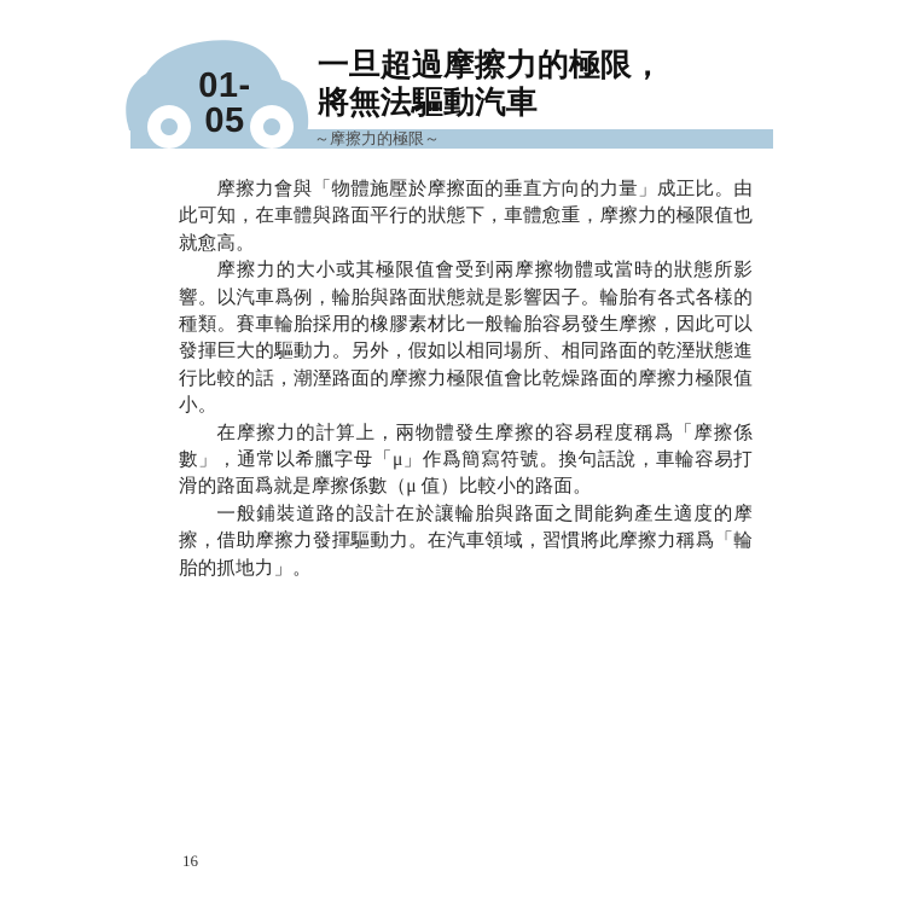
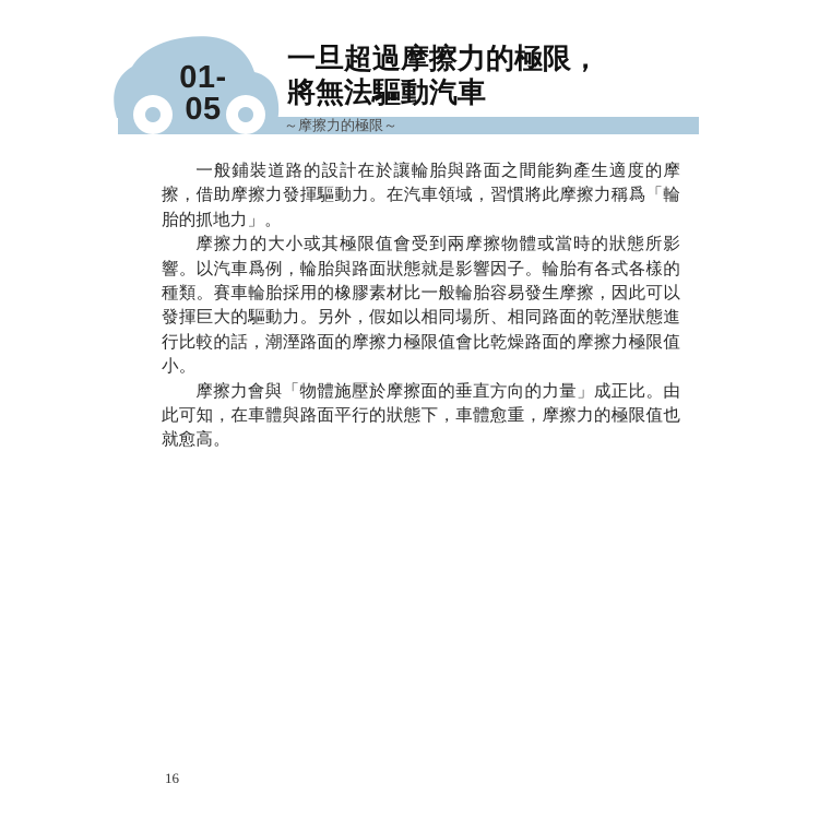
  ～摩擦力的極限～
  01-05
  一旦超過摩擦力的極限，
  將無法驅動汽車
- 摩擦力會與「物體施壓於摩擦面的垂直方向的力量」成正比。由此可知，在車體與路面平行的狀態下，車體愈重，摩擦力的極限值也就愈高。
+ 一般鋪裝道路的設計在於讓輪胎與路面之間能夠產生適度的摩擦，借助摩擦力發揮驅動力。在汽車領域，習慣將此摩擦力稱爲「輪胎的抓地力」。
  摩擦力的大小或其極限值會受到兩摩擦物體或當時的狀態所影響。以汽車爲例，輪胎與路面狀態就是影響因子。輪胎有各式各樣的種類。賽車輪胎採用的橡膠素材比一般輪胎容易發生摩擦，因此可以發揮巨大的驅動力。另外，假如以相同場所、相同路面的乾溼狀態進行比較的話，潮溼路面的摩擦力極限值會比乾燥路面的摩擦力極限值小。
- 在摩擦力的計算上，兩物體發生摩擦的容易程度稱爲「摩擦係數」，通常以希臘字母「μ」作爲簡寫符號。換句話說，車輪容易打滑的路面爲就是摩擦係數（μ 值）比較小的路面。
- 一般鋪裝道路的設計在於讓輪胎與路面之間能夠產生適度的摩擦，借助摩擦力發揮驅動力。在汽車領域，習慣將此摩擦力稱爲「輪胎的抓地力」。
+ 摩擦力會與「物體施壓於摩擦面的垂直方向的力量」成正比。由此可知，在車體與路面平行的狀態下，車體愈重，摩擦力的極限值也就愈高。
  16
